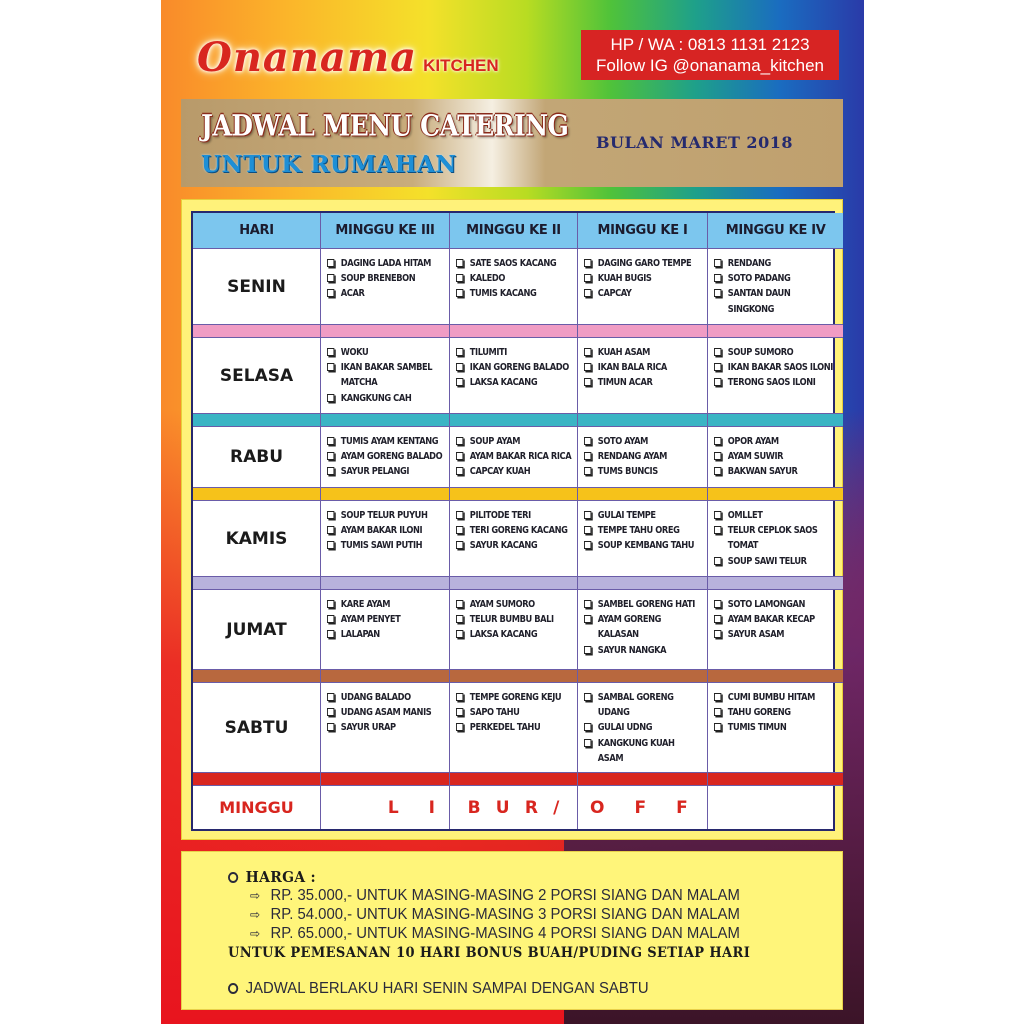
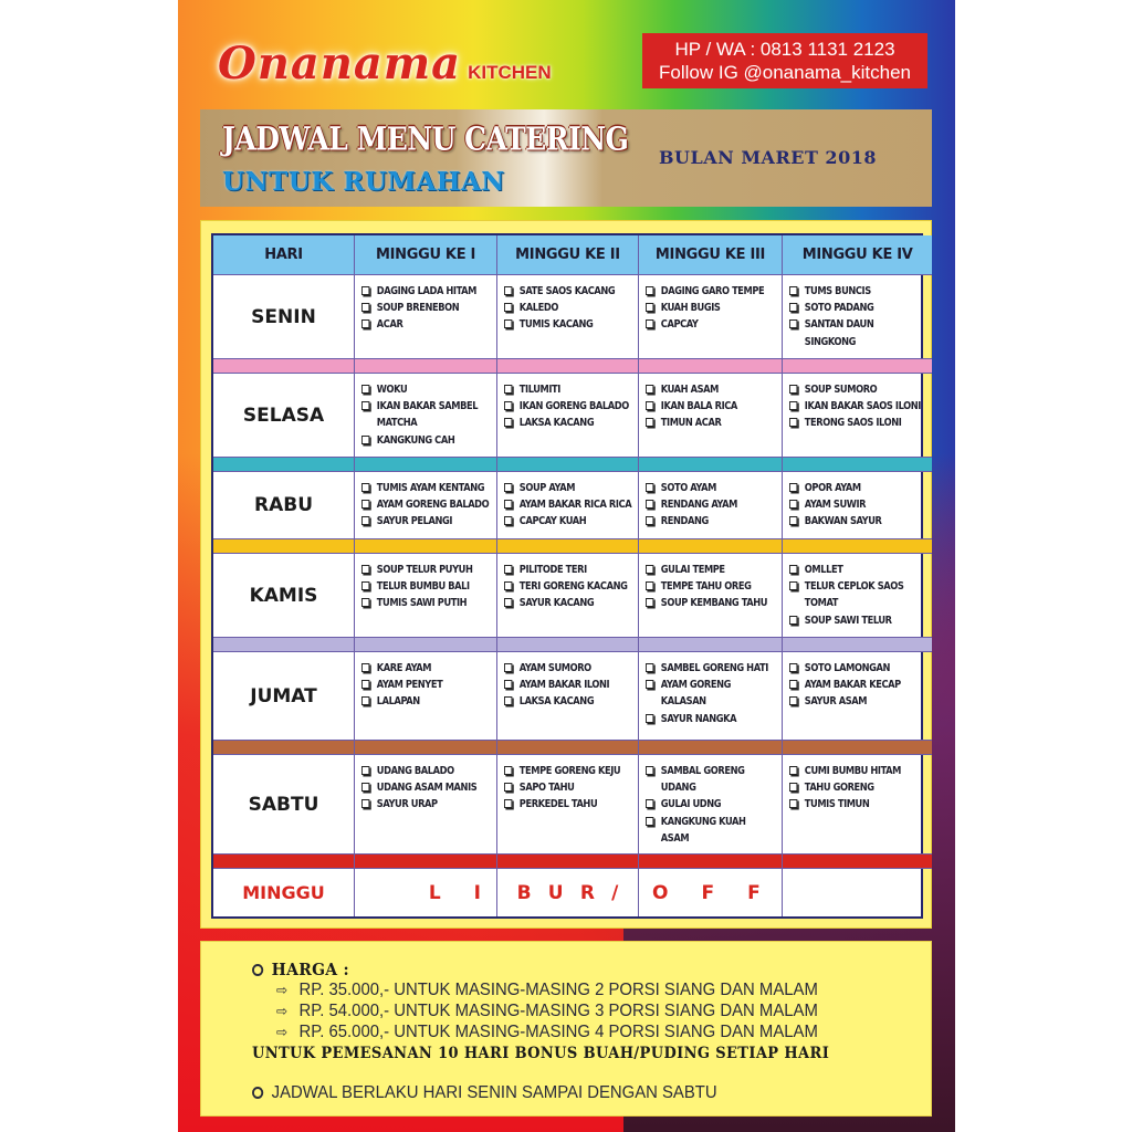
  Onanama
  KITCHEN
  HP / WA : 0813 1131 2123
  Follow IG @onanama_kitchen
  JADWAL MENU CATERING
  UNTUK RUMAHAN
  BULAN MARET 2018
  HARI
- MINGGU KE III
+ MINGGU KE I
  MINGGU KE II
- MINGGU KE I
+ MINGGU KE III
  MINGGU KE IV
  SENIN
  DAGING LADA HITAM
  SOUP BRENEBON
  ACAR
  SATE SAOS KACANG
  KALEDO
  TUMIS KACANG
  DAGING GARO TEMPE
  KUAH BUGIS
  CAPCAY
- RENDANG
+ TUMS BUNCIS
  SOTO PADANG
  SANTAN DAUN
  SINGKONG
  SELASA
  WOKU
  IKAN BAKAR SAMBEL
  MATCHA
  KANGKUNG CAH
  TILUMITI
  IKAN GORENG BALADO
  LAKSA KACANG
  KUAH ASAM
  IKAN BALA RICA
  TIMUN ACAR
  SOUP SUMORO
  IKAN BAKAR SAOS ILONI
  TERONG SAOS ILONI
  RABU
  TUMIS AYAM KENTANG
  AYAM GORENG BALADO
  SAYUR PELANGI
  SOUP AYAM
  AYAM BAKAR RICA RICA
  CAPCAY KUAH
  SOTO AYAM
  RENDANG AYAM
- TUMS BUNCIS
+ RENDANG
  OPOR AYAM
  AYAM SUWIR
  BAKWAN SAYUR
  KAMIS
  SOUP TELUR PUYUH
- AYAM BAKAR ILONI
+ TELUR BUMBU BALI
  TUMIS SAWI PUTIH
  PILITODE TERI
  TERI GORENG KACANG
  SAYUR KACANG
  GULAI TEMPE
  TEMPE TAHU OREG
  SOUP KEMBANG TAHU
  OMLLET
  TELUR CEPLOK SAOS
  TOMAT
  SOUP SAWI TELUR
  JUMAT
  KARE AYAM
  AYAM PENYET
  LALAPAN
  AYAM SUMORO
- TELUR BUMBU BALI
+ AYAM BAKAR ILONI
  LAKSA KACANG
  SAMBEL GORENG HATI
  AYAM GORENG
  KALASAN
  SAYUR NANGKA
  SOTO LAMONGAN
  AYAM BAKAR KECAP
  SAYUR ASAM
  SABTU
  UDANG BALADO
  UDANG ASAM MANIS
  SAYUR URAP
  TEMPE GORENG KEJU
  SAPO TAHU
  PERKEDEL TAHU
  SAMBAL GORENG
  UDANG
  GULAI UDNG
  KANGKUNG KUAH
  ASAM
  CUMI BUMBU HITAM
  TAHU GORENG
  TUMIS TIMUN
  MINGGU
  L
  I
  B
  U
  R
  /
  O
  F
  F
  HARGA :
  ⇨ RP. 35.000,- UNTUK MASING-MASING 2 PORSI SIANG DAN MALAM
  ⇨ RP. 54.000,- UNTUK MASING-MASING 3 PORSI SIANG DAN MALAM
  ⇨ RP. 65.000,- UNTUK MASING-MASING 4 PORSI SIANG DAN MALAM
  UNTUK PEMESANAN 10 HARI BONUS BUAH/PUDING SETIAP HARI
  JADWAL BERLAKU HARI SENIN SAMPAI DENGAN SABTU
